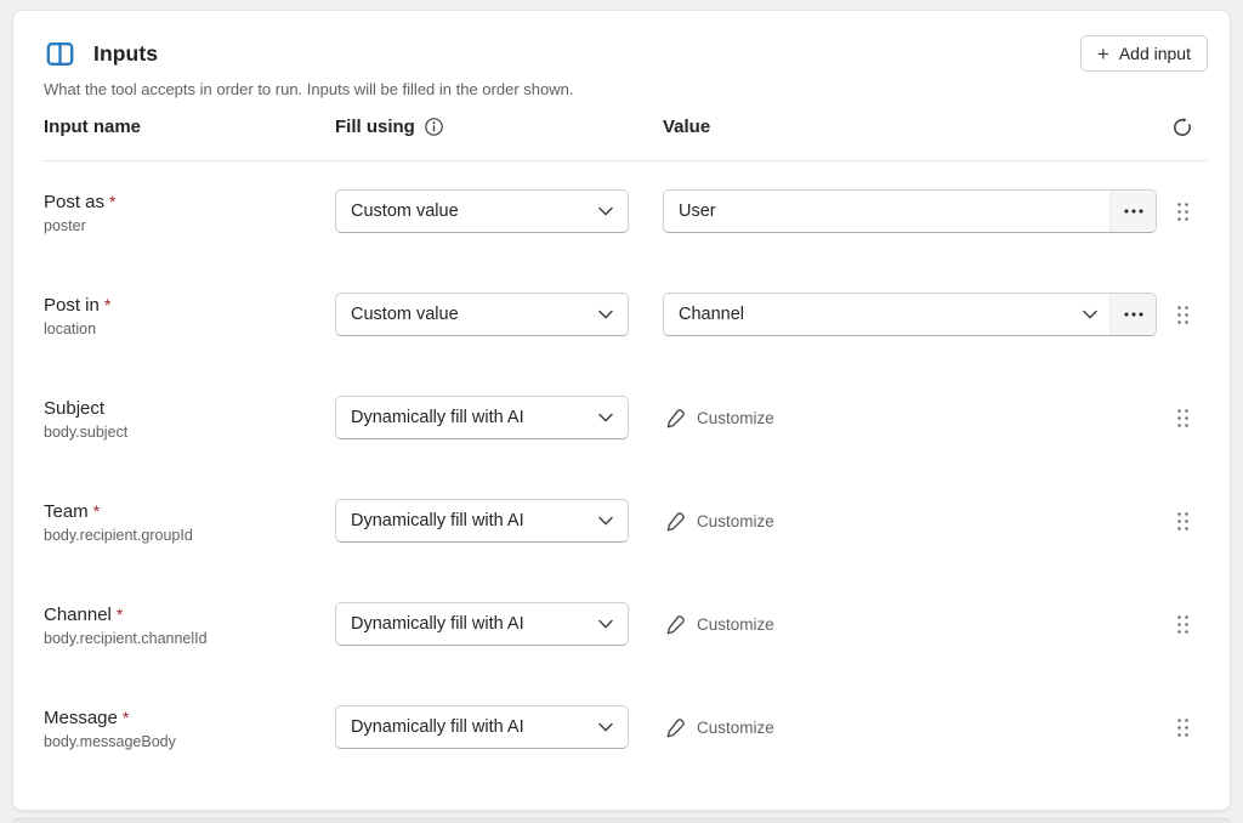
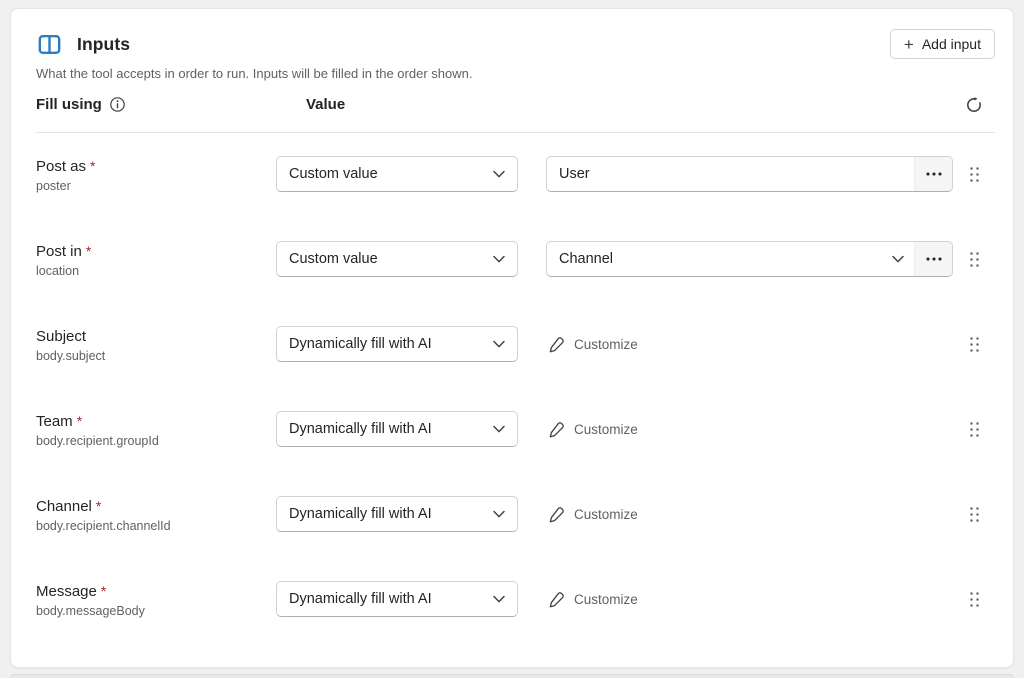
  Inputs
  +
  Add input
  What the tool accepts in order to run. Inputs will be filled in the order shown.
- Input name
  Fill using
  Value
  Post as *
  poster
  Custom value
  User
  Post in *
  location
  Custom value
  Channel
  Subject
  body.subject
  Dynamically fill with AI
  Customize
  Team *
  body.recipient.groupId
  Dynamically fill with AI
  Customize
  Channel *
  body.recipient.channelId
  Dynamically fill with AI
  Customize
  Message *
  body.messageBody
  Dynamically fill with AI
  Customize
